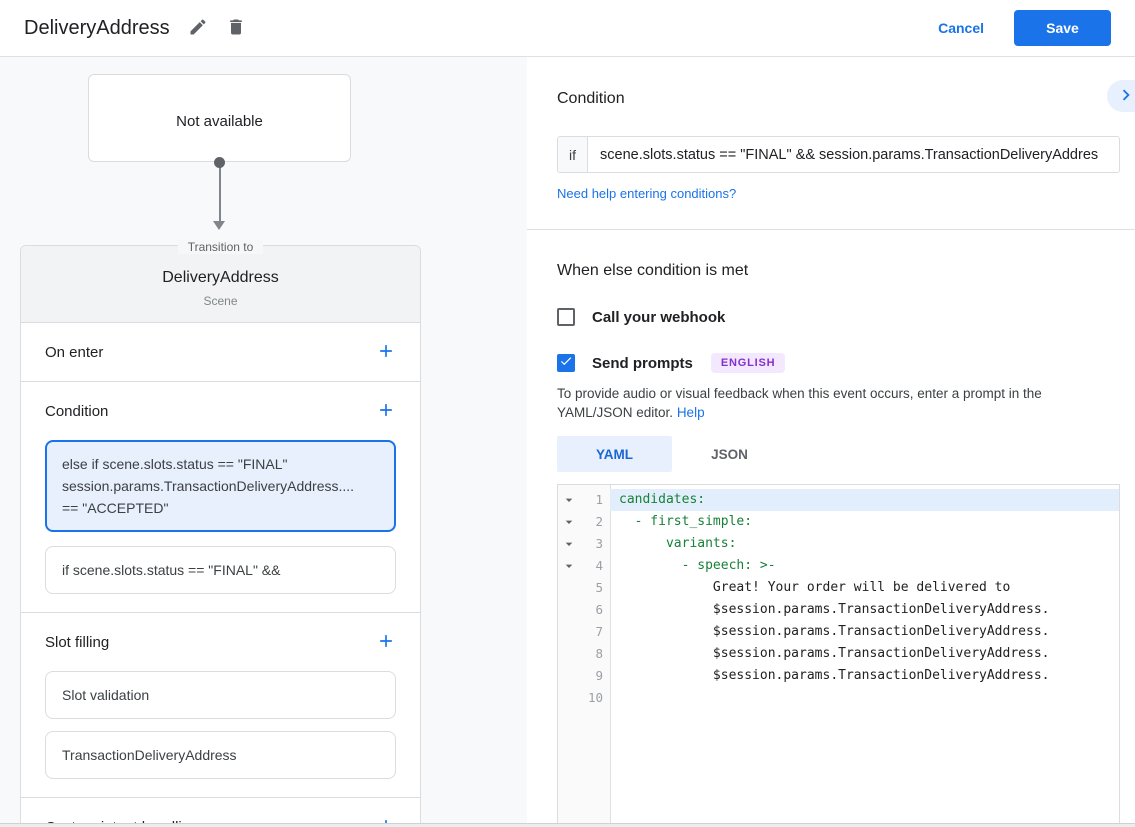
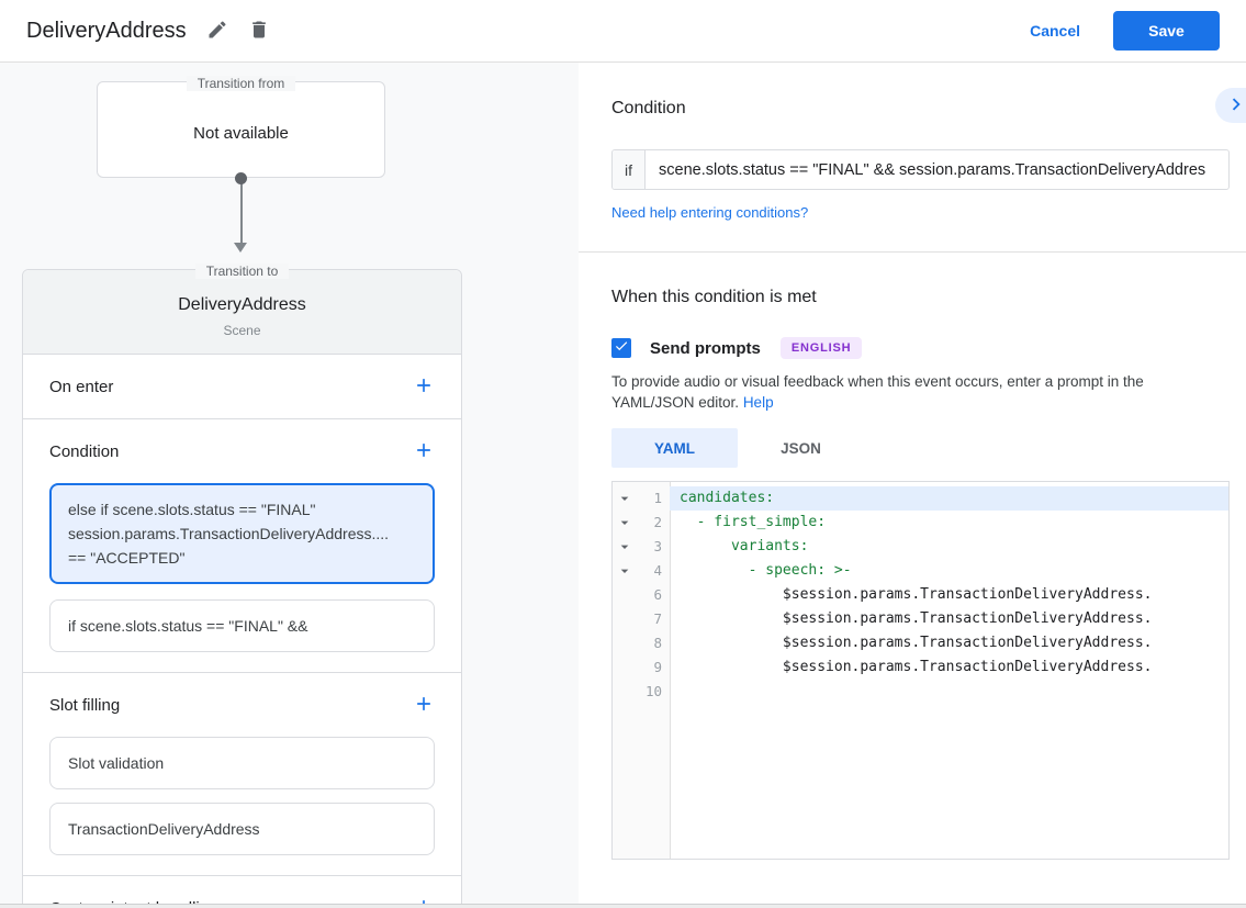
  DeliveryAddress
  Cancel
  Save
+ Transition from
  Not available
  Transition to
  DeliveryAddress
  Scene
  On enter
  Condition
  else if scene.slots.status == "FINAL"
  session.params.TransactionDeliveryAddress....
  == "ACCEPTED"
  if scene.slots.status == "FINAL" &&
  Slot filling
  Slot validation
  TransactionDeliveryAddress
  Condition
  if
  scene.slots.status == "FINAL" && session.params.TransactionDeliveryAddres
  Need help entering conditions?
- When else condition is met
+ When this condition is met
- Call your webhook
  Send prompts
  ENGLISH
  To provide audio or visual feedback when this event occurs, enter a prompt in the YAML/JSON editor. Help
  YAML
  JSON
  1
  candidates:
  2
  - first_simple:
  3
  variants:
  4
  - speech: >-
- 5
- Great! Your order will be delivered to
  6
  $session.params.TransactionDeliveryAddress.
  7
  $session.params.TransactionDeliveryAddress.
  8
  $session.params.TransactionDeliveryAddress.
  9
  $session.params.TransactionDeliveryAddress.
  10
